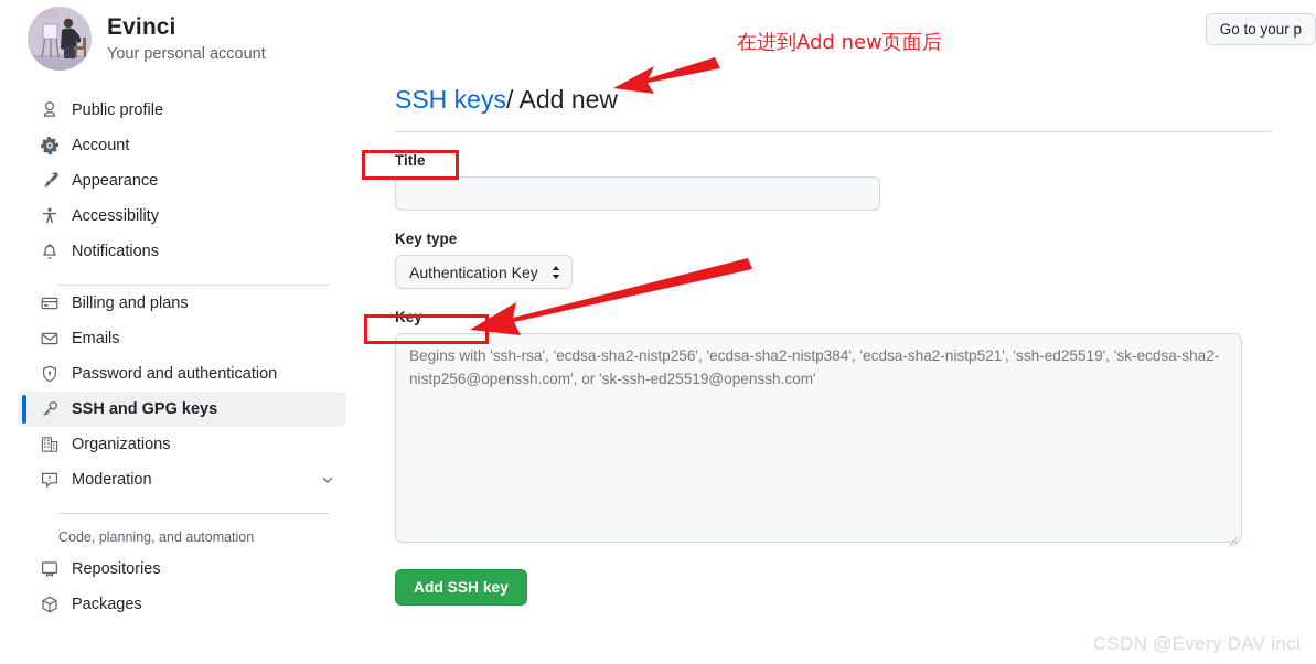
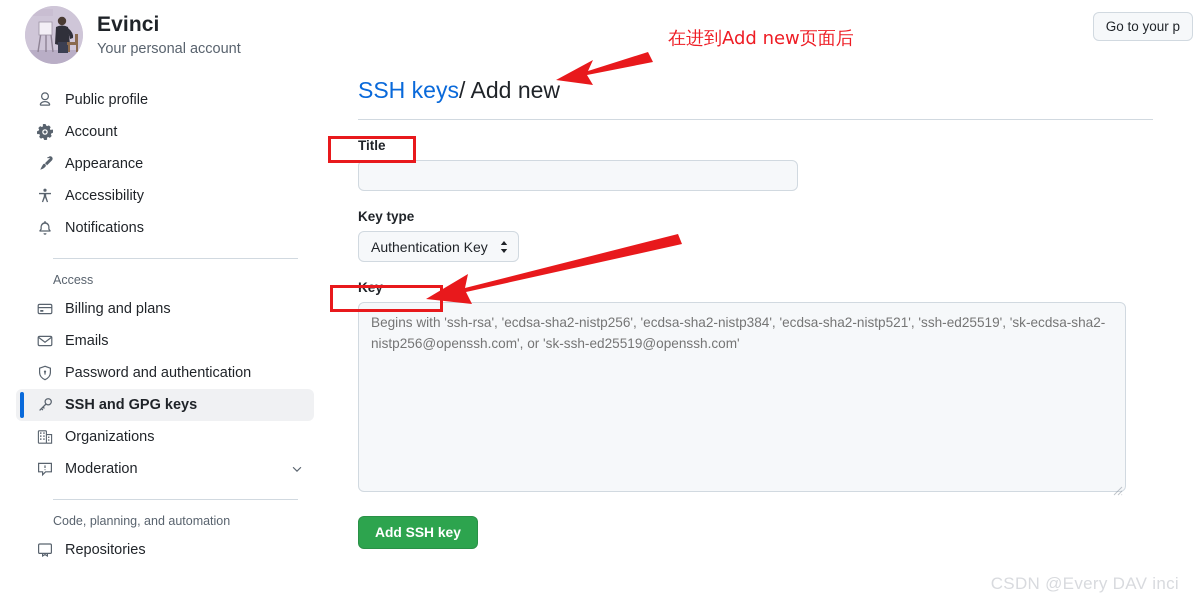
  Evinci
  Your personal account
  Public profile
  Account
  Appearance
  Accessibility
  Notifications
+ Access
  Billing and plans
  Emails
  Password and authentication
  SSH and GPG keys
  Organizations
  Moderation
  Code, planning, and automation
  Repositories
- Packages
  Go to your p
  SSH keys/ Add new
  Title
  Key type
  Authentication Key
  Key
  Add SSH key
  在进到Add new页面后
  CSDN @Every DAV inci
